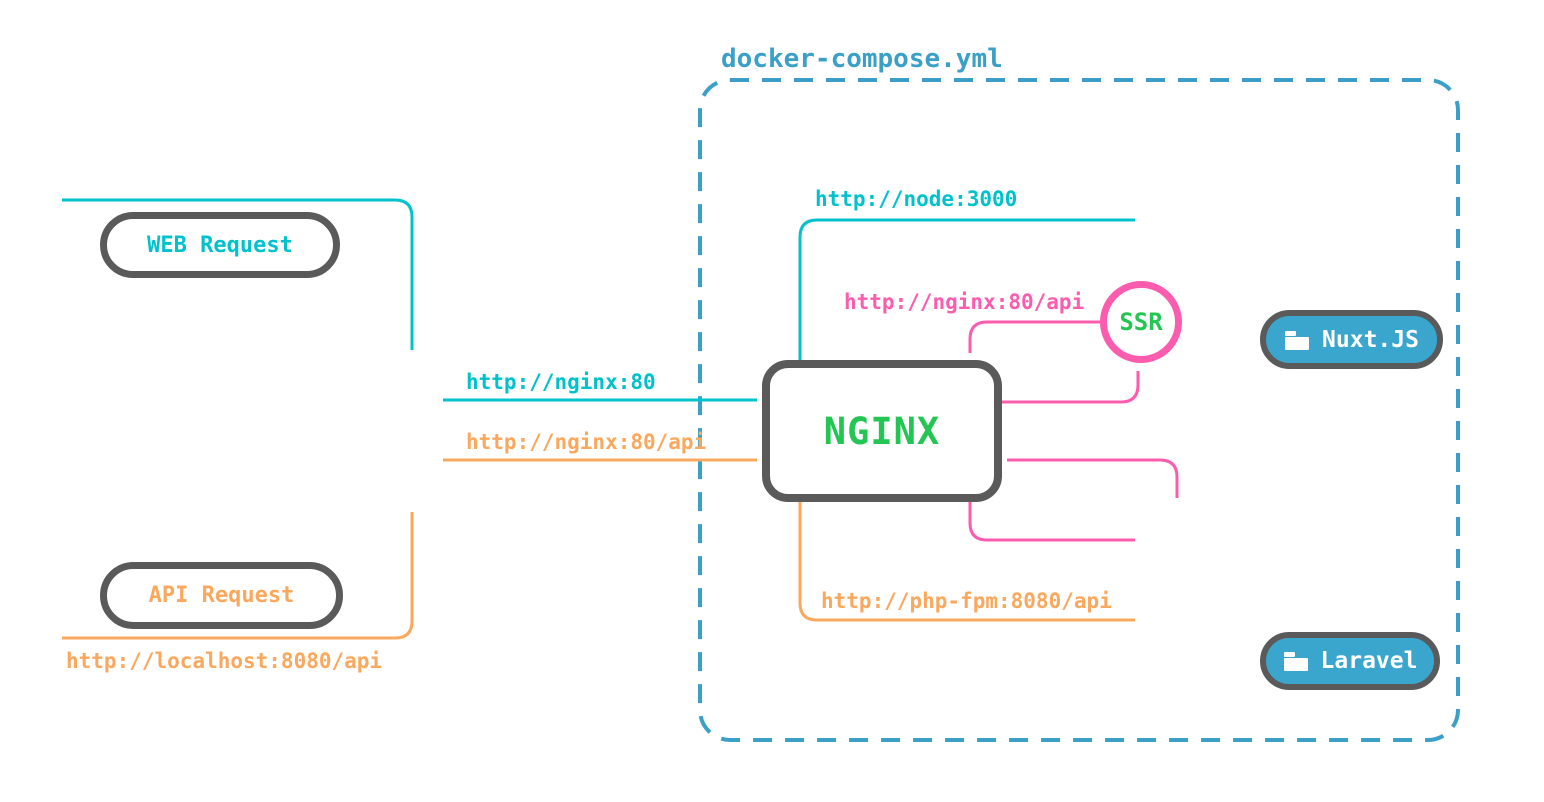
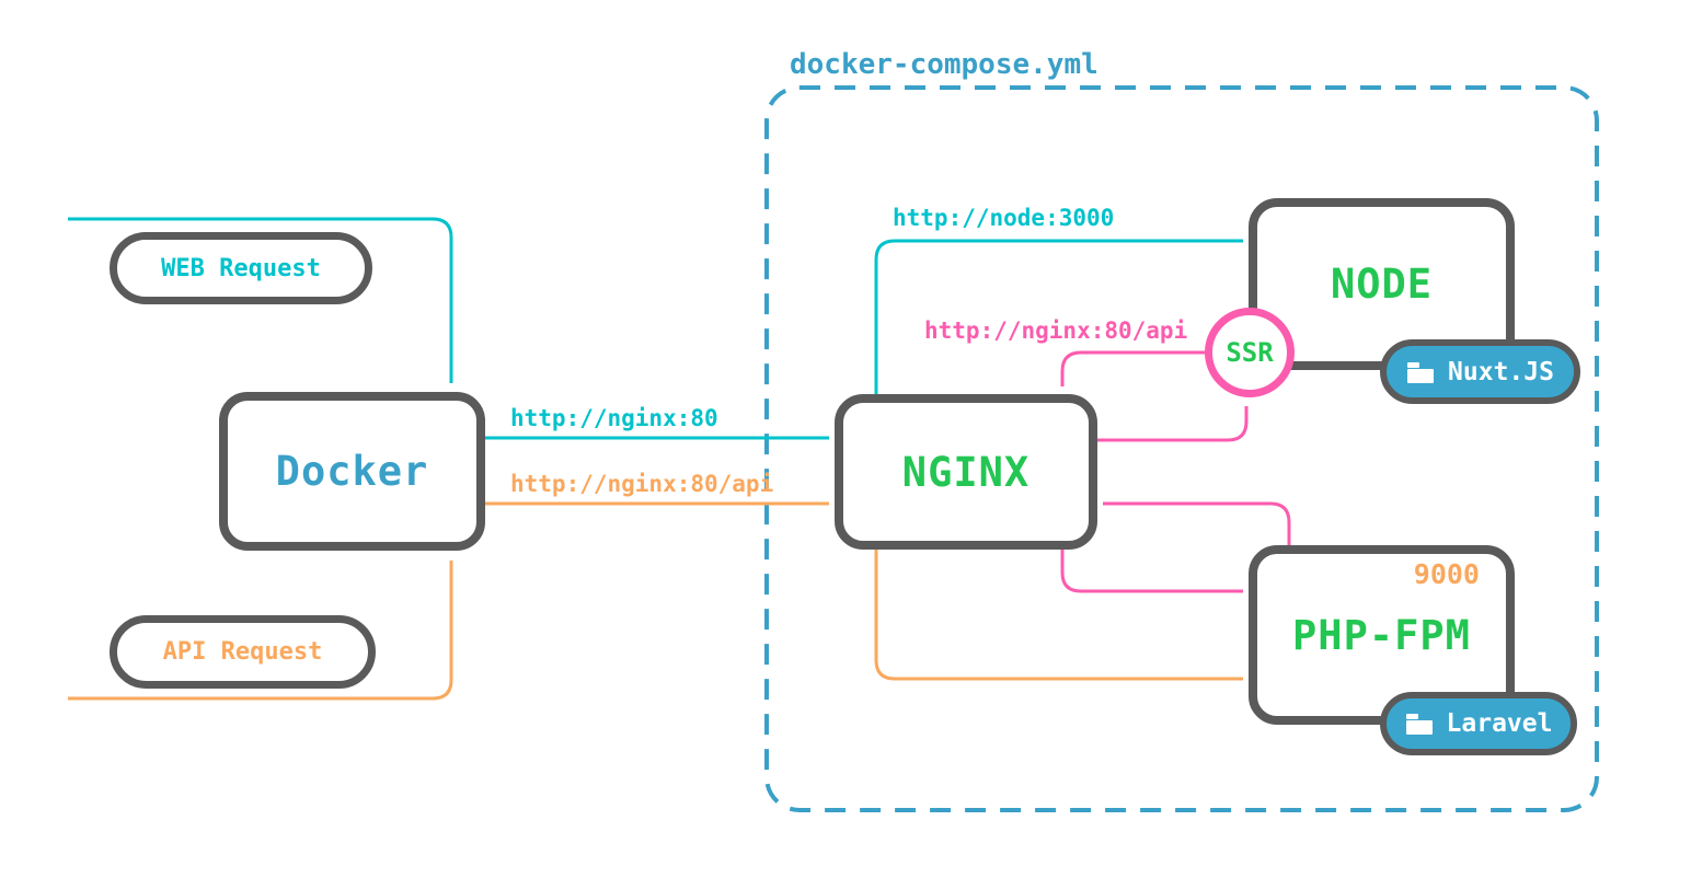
  docker-compose.yml
  WEB Request
  API Request
+ Docker
  NGINX
+ NODE
+ 9000
+ PHP-FPM
  Nuxt.JS
  Laravel
  SSR
- http://localhost:8080/api
  http://nginx:80
  http://nginx:80/api
  http://node:3000
  http://nginx:80/api
- http://php-fpm:8080/api
